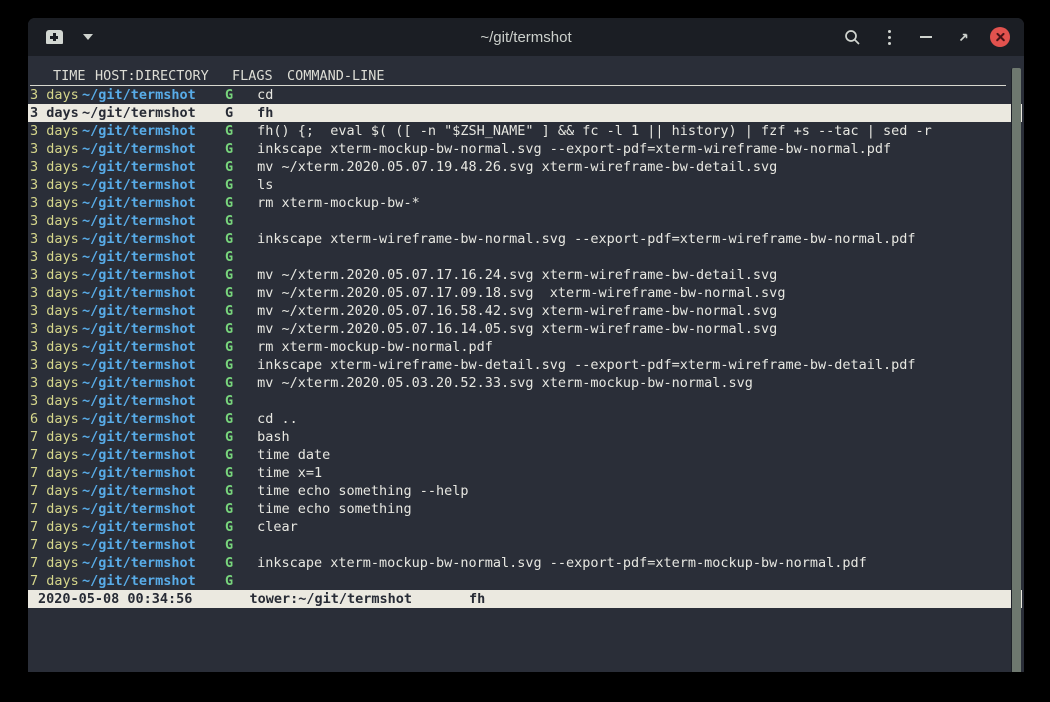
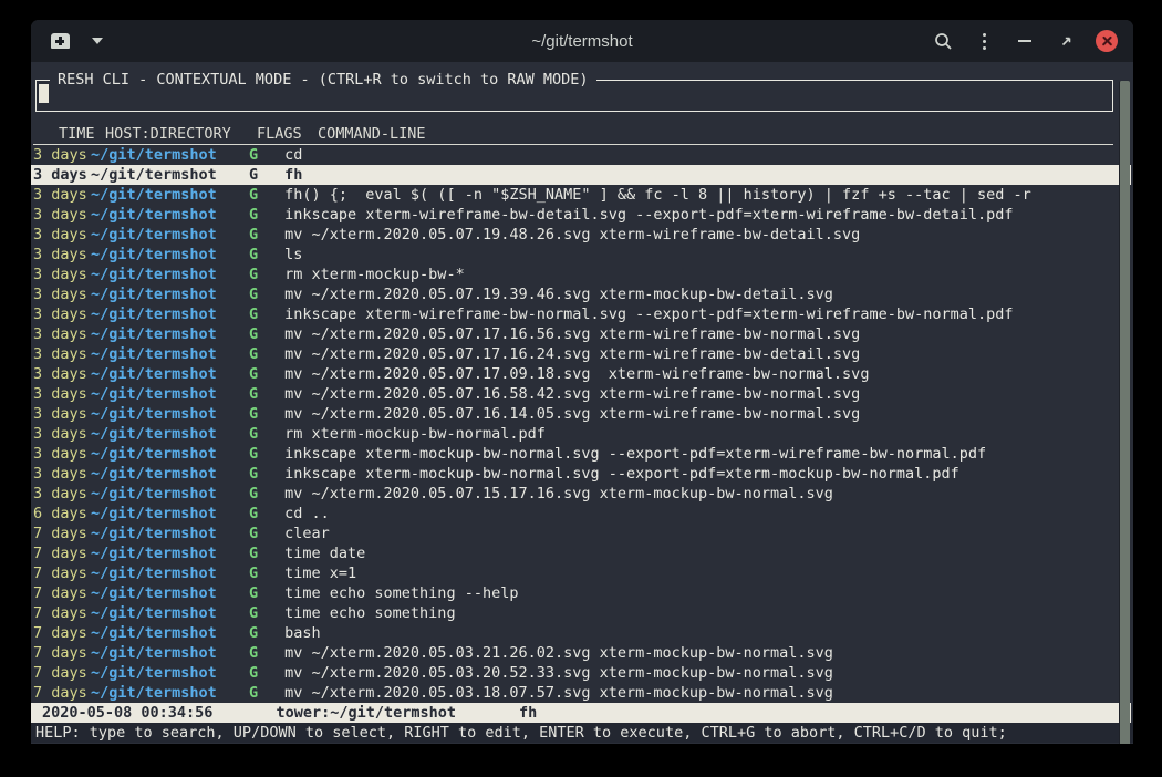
  ~/git/termshot
+ RESH CLI - CONTEXTUAL MODE - (CTRL+R to switch to RAW MODE)
  TIME
  HOST:DIRECTORY
  FLAGS
  COMMAND-LINE
  3 days
  ~/git/termshot
  G
  cd
  3 days
  ~/git/termshot
  G
  fh
  3 days
  ~/git/termshot
  G
- fh() {; eval $( ([ -n "$ZSH_NAME" ] && fc -l 1 || history) | fzf +s --tac | sed -r
+ fh() {; eval $( ([ -n "$ZSH_NAME" ] && fc -l 8 || history) | fzf +s --tac | sed -r
  3 days
  ~/git/termshot
  G
- inkscape xterm-mockup-bw-normal.svg --export-pdf=xterm-wireframe-bw-normal.pdf
+ inkscape xterm-wireframe-bw-detail.svg --export-pdf=xterm-wireframe-bw-detail.pdf
  3 days
  ~/git/termshot
  G
  mv ~/xterm.2020.05.07.19.48.26.svg xterm-wireframe-bw-detail.svg
  3 days
  ~/git/termshot
  G
  ls
  3 days
  ~/git/termshot
  G
  rm xterm-mockup-bw-*
  3 days
  ~/git/termshot
  G
+ mv ~/xterm.2020.05.07.19.39.46.svg xterm-mockup-bw-detail.svg
  3 days
  ~/git/termshot
  G
  inkscape xterm-wireframe-bw-normal.svg --export-pdf=xterm-wireframe-bw-normal.pdf
  3 days
  ~/git/termshot
  G
+ mv ~/xterm.2020.05.07.17.16.56.svg xterm-wireframe-bw-normal.svg
  3 days
  ~/git/termshot
  G
  mv ~/xterm.2020.05.07.17.16.24.svg xterm-wireframe-bw-detail.svg
  3 days
  ~/git/termshot
  G
  mv ~/xterm.2020.05.07.17.09.18.svg xterm-wireframe-bw-normal.svg
  3 days
  ~/git/termshot
  G
  mv ~/xterm.2020.05.07.16.58.42.svg xterm-wireframe-bw-normal.svg
  3 days
  ~/git/termshot
  G
  mv ~/xterm.2020.05.07.16.14.05.svg xterm-wireframe-bw-normal.svg
  3 days
  ~/git/termshot
  G
  rm xterm-mockup-bw-normal.pdf
  3 days
  ~/git/termshot
  G
- inkscape xterm-wireframe-bw-detail.svg --export-pdf=xterm-wireframe-bw-detail.pdf
+ inkscape xterm-mockup-bw-normal.svg --export-pdf=xterm-wireframe-bw-normal.pdf
  3 days
  ~/git/termshot
  G
- mv ~/xterm.2020.05.03.20.52.33.svg xterm-mockup-bw-normal.svg
+ inkscape xterm-mockup-bw-normal.svg --export-pdf=xterm-mockup-bw-normal.pdf
  3 days
  ~/git/termshot
  G
+ mv ~/xterm.2020.05.07.15.17.16.svg xterm-mockup-bw-normal.svg
  6 days
  ~/git/termshot
  G
  cd ..
  7 days
  ~/git/termshot
  G
- bash
+ clear
  7 days
  ~/git/termshot
  G
  time date
  7 days
  ~/git/termshot
  G
  time x=1
  7 days
  ~/git/termshot
  G
  time echo something --help
  7 days
  ~/git/termshot
  G
  time echo something
  7 days
  ~/git/termshot
  G
- clear
+ bash
  7 days
  ~/git/termshot
  G
+ mv ~/xterm.2020.05.03.21.26.02.svg xterm-mockup-bw-normal.svg
  7 days
  ~/git/termshot
  G
- inkscape xterm-mockup-bw-normal.svg --export-pdf=xterm-mockup-bw-normal.pdf
+ mv ~/xterm.2020.05.03.20.52.33.svg xterm-mockup-bw-normal.svg
  7 days
  ~/git/termshot
  G
+ mv ~/xterm.2020.05.03.18.07.57.svg xterm-mockup-bw-normal.svg
  2020-05-08 00:34:56
  tower:~/git/termshot
  fh
+ HELP: type to search, UP/DOWN to select, RIGHT to edit, ENTER to execute, CTRL+G to abort, CTRL+C/D to quit;
